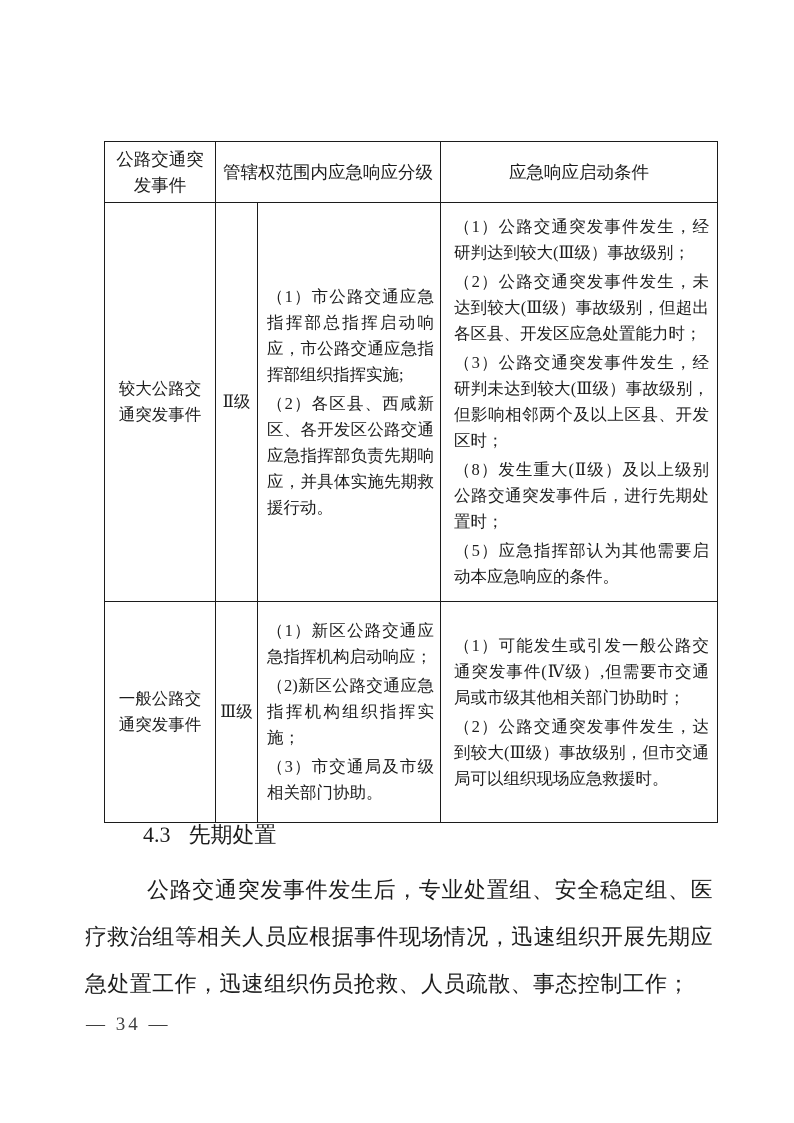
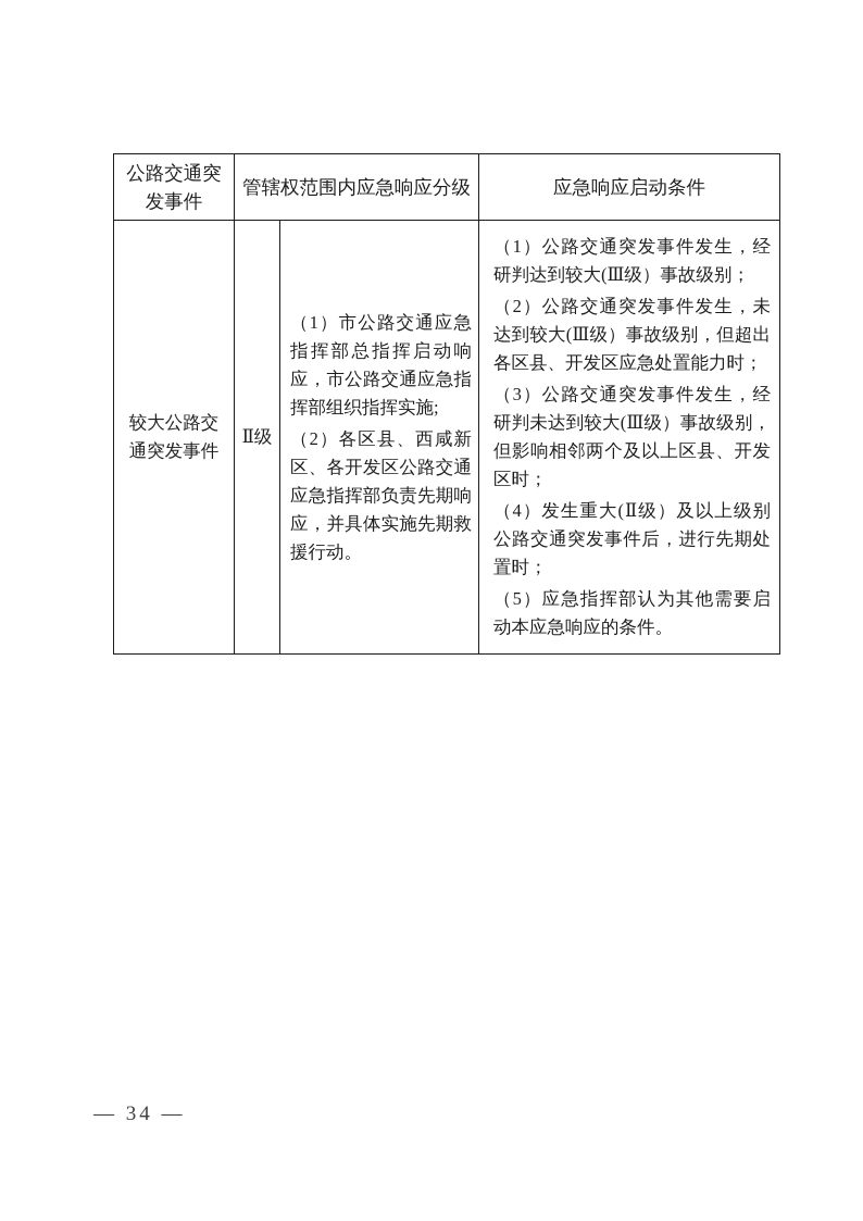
  公路交通突发事件	管辖权范围内应急响应分级	应急响应启动条件
- 较大公路交通突发事件	Ⅱ级	（1）市公路交通应急指挥部总指挥启动响应，市公路交通应急指挥部组织指挥实施;（2）各区县、西咸新区、各开发区公路交通应急指挥部负责先期响应，并具体实施先期救援行动。	（1）公路交通突发事件发生，经研判达到较大(Ⅲ级）事故级别；（2）公路交通突发事件发生，未达到较大(Ⅲ级）事故级别，但超出各区县、开发区应急处置能力时；（3）公路交通突发事件发生，经研判未达到较大(Ⅲ级）事故级别，但影响相邻两个及以上区县、开发区时；（8）发生重大(Ⅱ级）及以上级别公路交通突发事件后，进行先期处置时；（5）应急指挥部认为其他需要启动本应急响应的条件。
+ 较大公路交通突发事件	Ⅱ级	（1）市公路交通应急指挥部总指挥启动响应，市公路交通应急指挥部组织指挥实施;（2）各区县、西咸新区、各开发区公路交通应急指挥部负责先期响应，并具体实施先期救援行动。	（1）公路交通突发事件发生，经研判达到较大(Ⅲ级）事故级别；（2）公路交通突发事件发生，未达到较大(Ⅲ级）事故级别，但超出各区县、开发区应急处置能力时；（3）公路交通突发事件发生，经研判未达到较大(Ⅲ级）事故级别，但影响相邻两个及以上区县、开发区时；（4）发生重大(Ⅱ级）及以上级别公路交通突发事件后，进行先期处置时；（5）应急指挥部认为其他需要启动本应急响应的条件。
- 一般公路交通突发事件	Ⅲ级	（1）新区公路交通应急指挥机构启动响应；（2)新区公路交通应急指挥机构组织指挥实施；（3）市交通局及市级相关部门协助。	（1）可能发生或引发一般公路交通突发事件(Ⅳ级）,但需要市交通局或市级其他相关部门协助时；（2）公路交通突发事件发生，达到较大(Ⅲ级）事故级别，但市交通局可以组织现场应急救援时。
- 4.3 先期处置
- 公路交通突发事件发生后，专业处置组、安全稳定组、医疗救治组等相关人员应根据事件现场情况，迅速组织开展先期应急处置工作，迅速组织伤员抢救、人员疏散、事态控制工作；
  — 34 —
